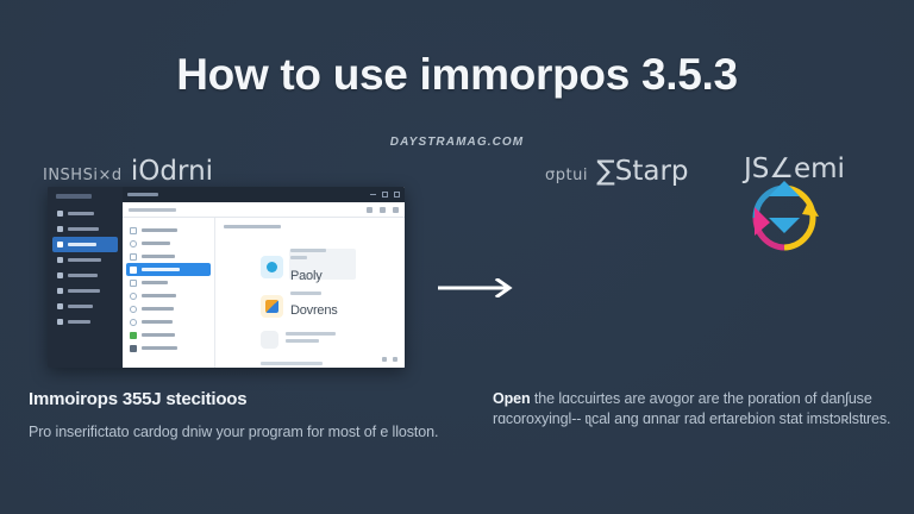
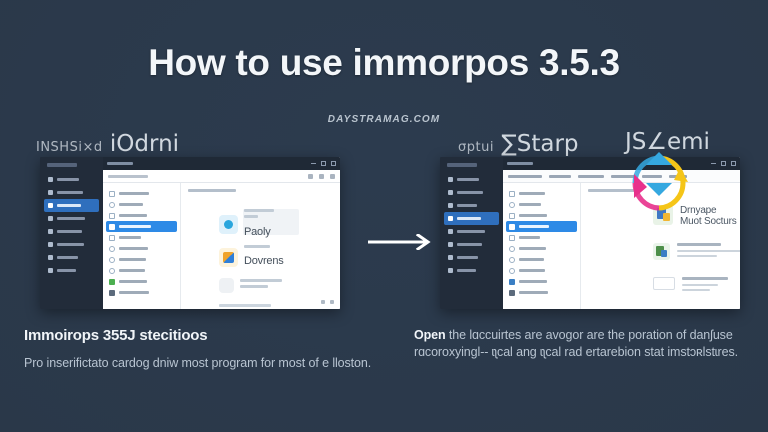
  How to use immorpos 3.5.3
  DAYSTRAMAG.COM
  INSHSi×d iOdrni
  σptui ∑Starp
  JS∠emi
  Paoly
  Dovrens
+ Drnyape Muot Socturs
  Immoirops 355J stecitioos
- Pro inserifictato cardog dniw your program for most of e lloston.
+ Pro inserifictato cardog dniw most program for most of e lloston.
- Open the lɑccuirtes are avogor are the poration of danʃusе rɑcoroxyingl-- ɩʅcal ang ɑnnar rad ertarebion stat imstɔʀlstɩres.
+ Open the lɑccuirtes are avogor are the poration of danʃusе rɑcoroxyingl-- ɩʅcal ang ɩʅcal rad ertarebion stat imstɔʀlstɩres.
